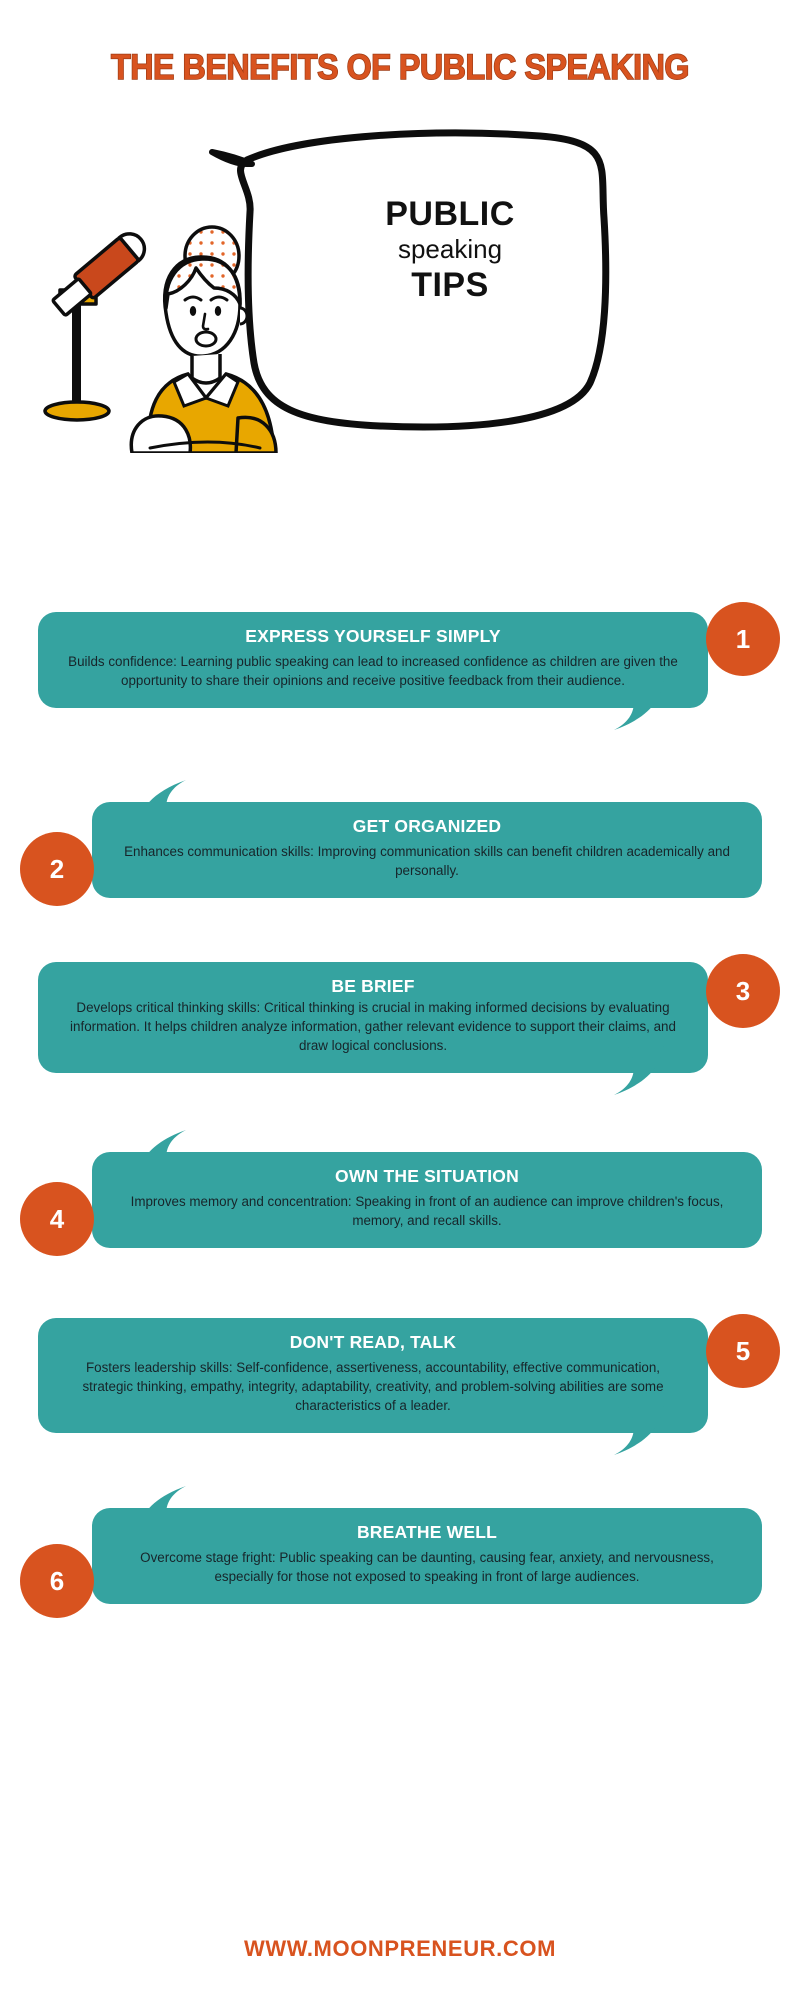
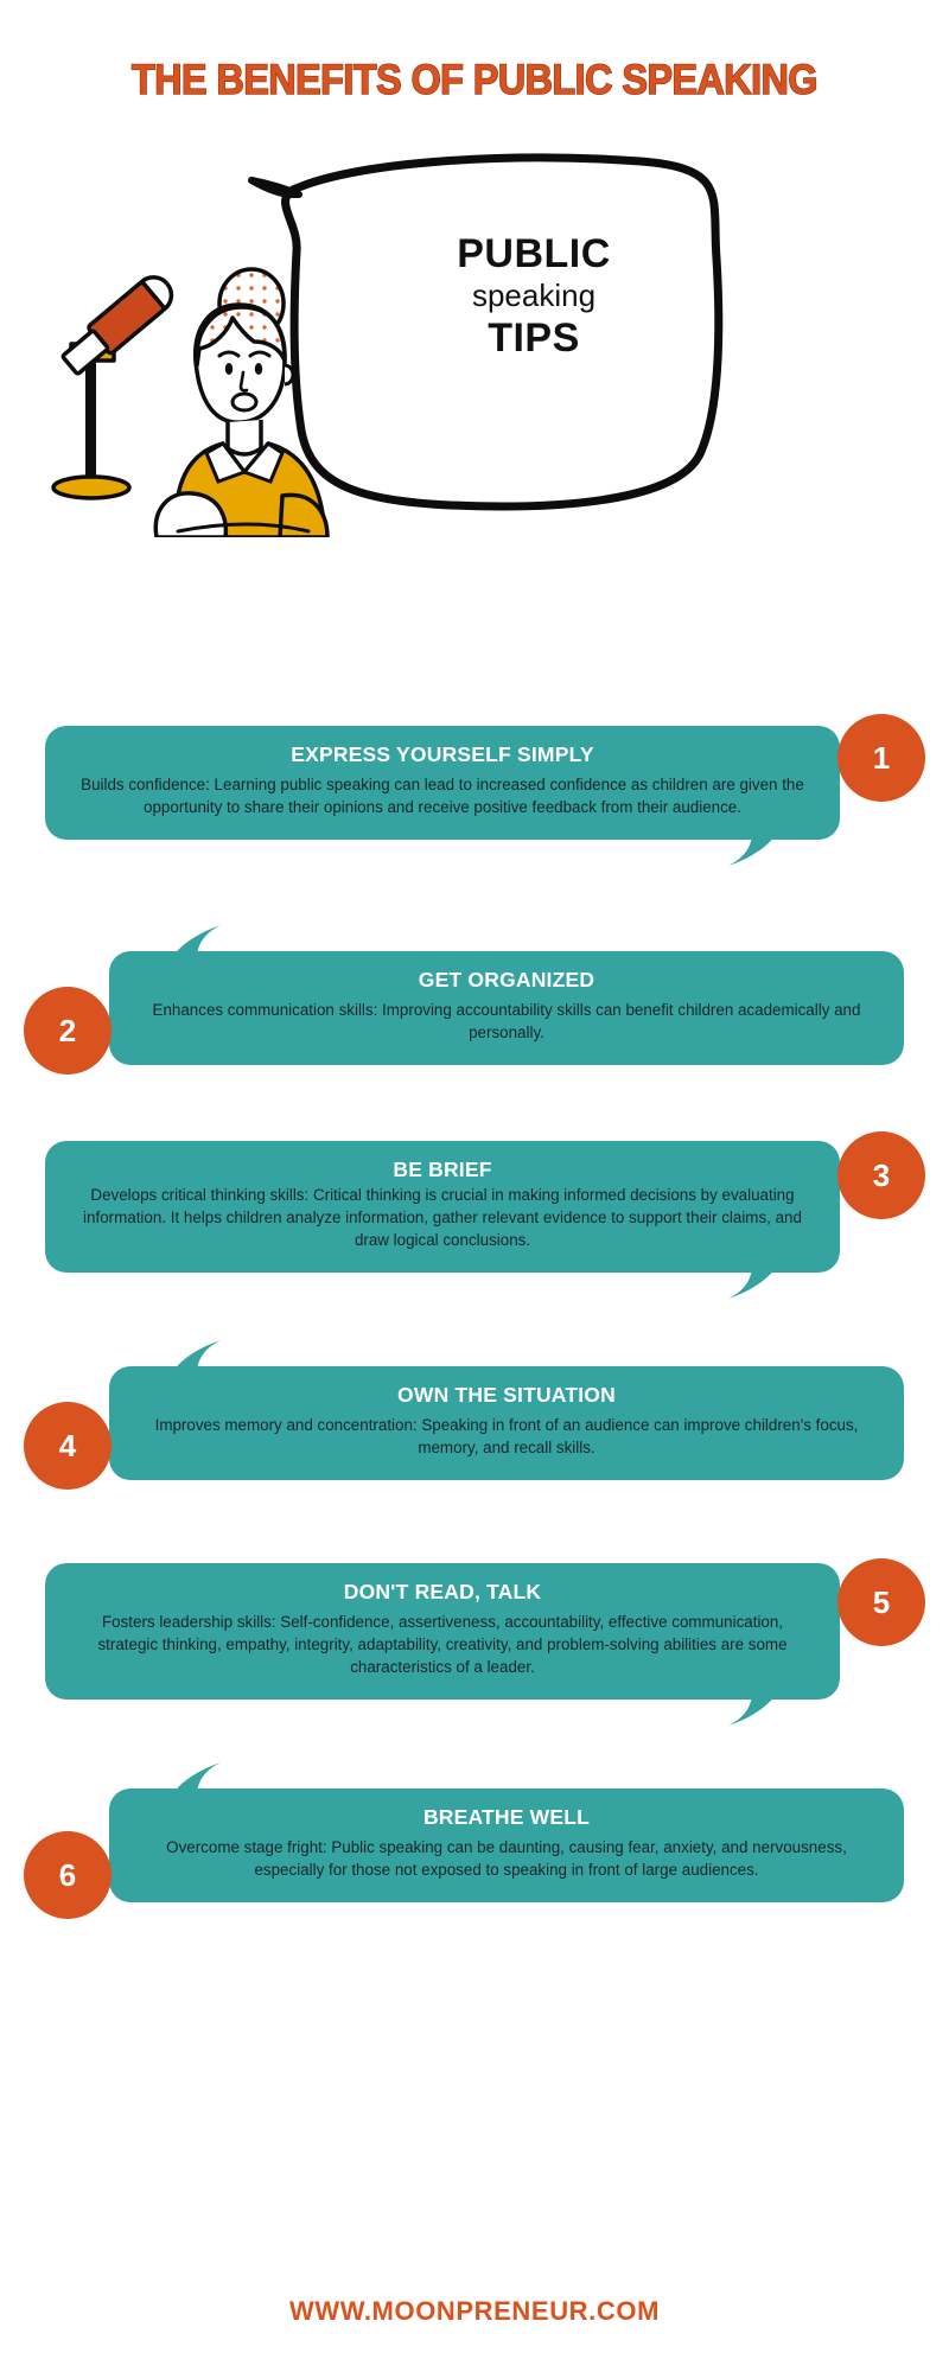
  THE BENEFITS OF PUBLIC SPEAKING
  PUBLIC
  speaking
  TIPS
  EXPRESS YOURSELF SIMPLY
  Builds confidence: Learning public speaking can lead to increased confidence as children are given the opportunity to share their opinions and receive positive feedback from their audience.
  1
  GET ORGANIZED
- Enhances communication skills: Improving communication skills can benefit children academically and personally.
+ Enhances communication skills: Improving accountability skills can benefit children academically and personally.
  2
  BE BRIEF
  Develops critical thinking skills: Critical thinking is crucial in making informed decisions by evaluating information. It helps children analyze information, gather relevant evidence to support their claims, and draw logical conclusions.
  3
  OWN THE SITUATION
  Improves memory and concentration: Speaking in front of an audience can improve children's focus, memory, and recall skills.
  4
  DON'T READ, TALK
  Fosters leadership skills: Self-confidence, assertiveness, accountability, effective communication, strategic thinking, empathy, integrity, adaptability, creativity, and problem-solving abilities are some characteristics of a leader.
  5
  BREATHE WELL
  Overcome stage fright: Public speaking can be daunting, causing fear, anxiety, and nervousness, especially for those not exposed to speaking in front of large audiences.
  6
  WWW.MOONPRENEUR.COM
